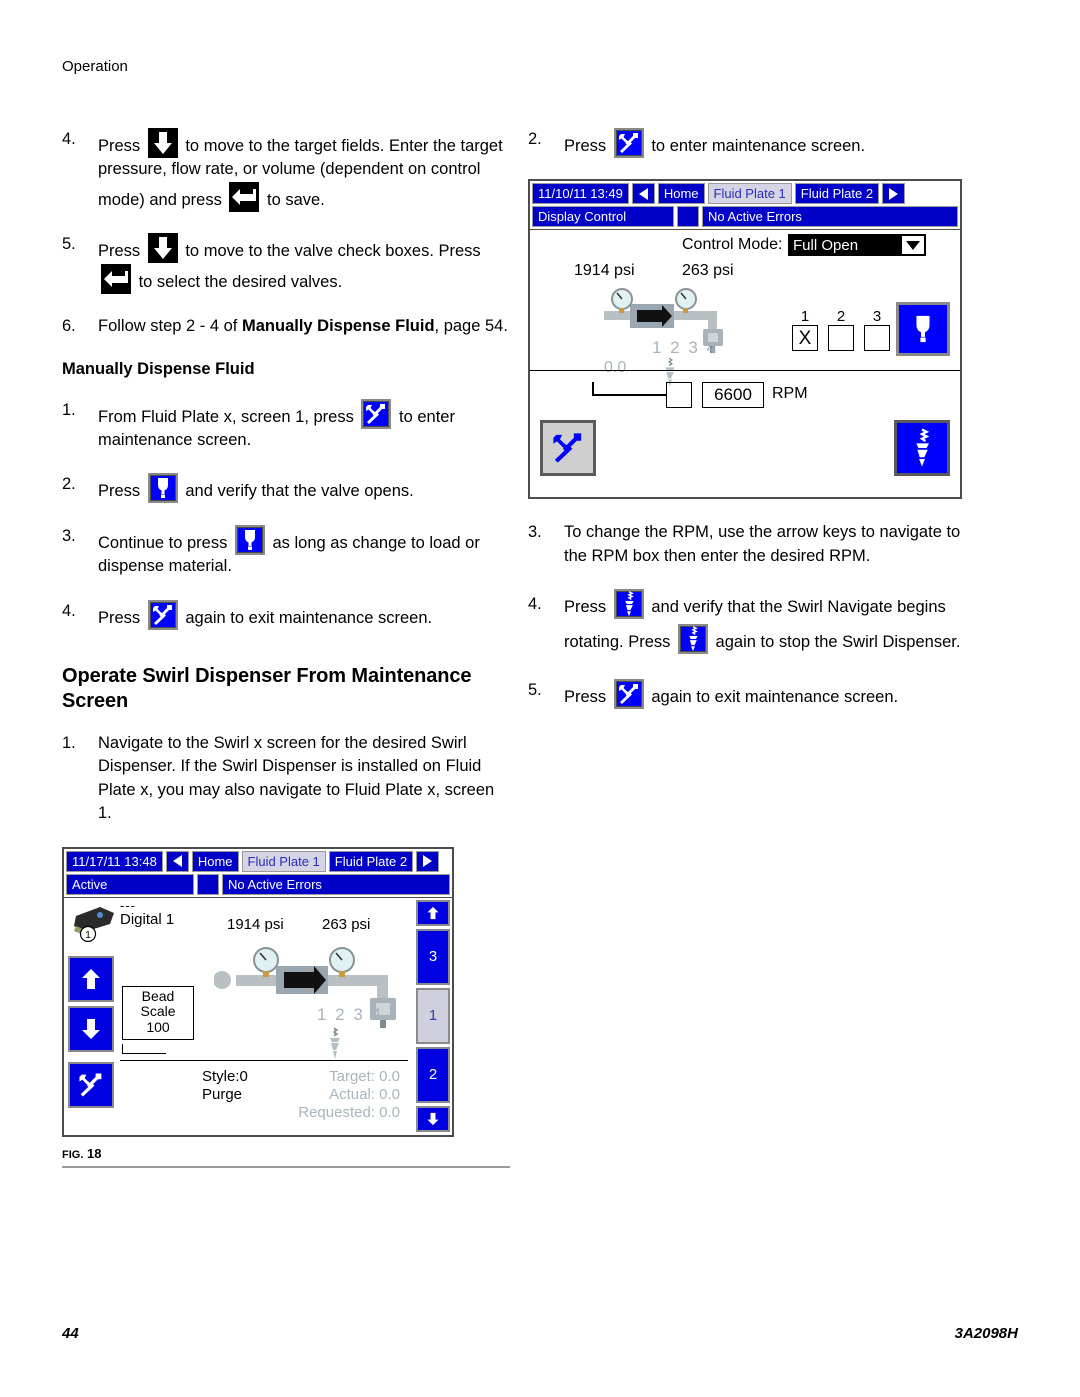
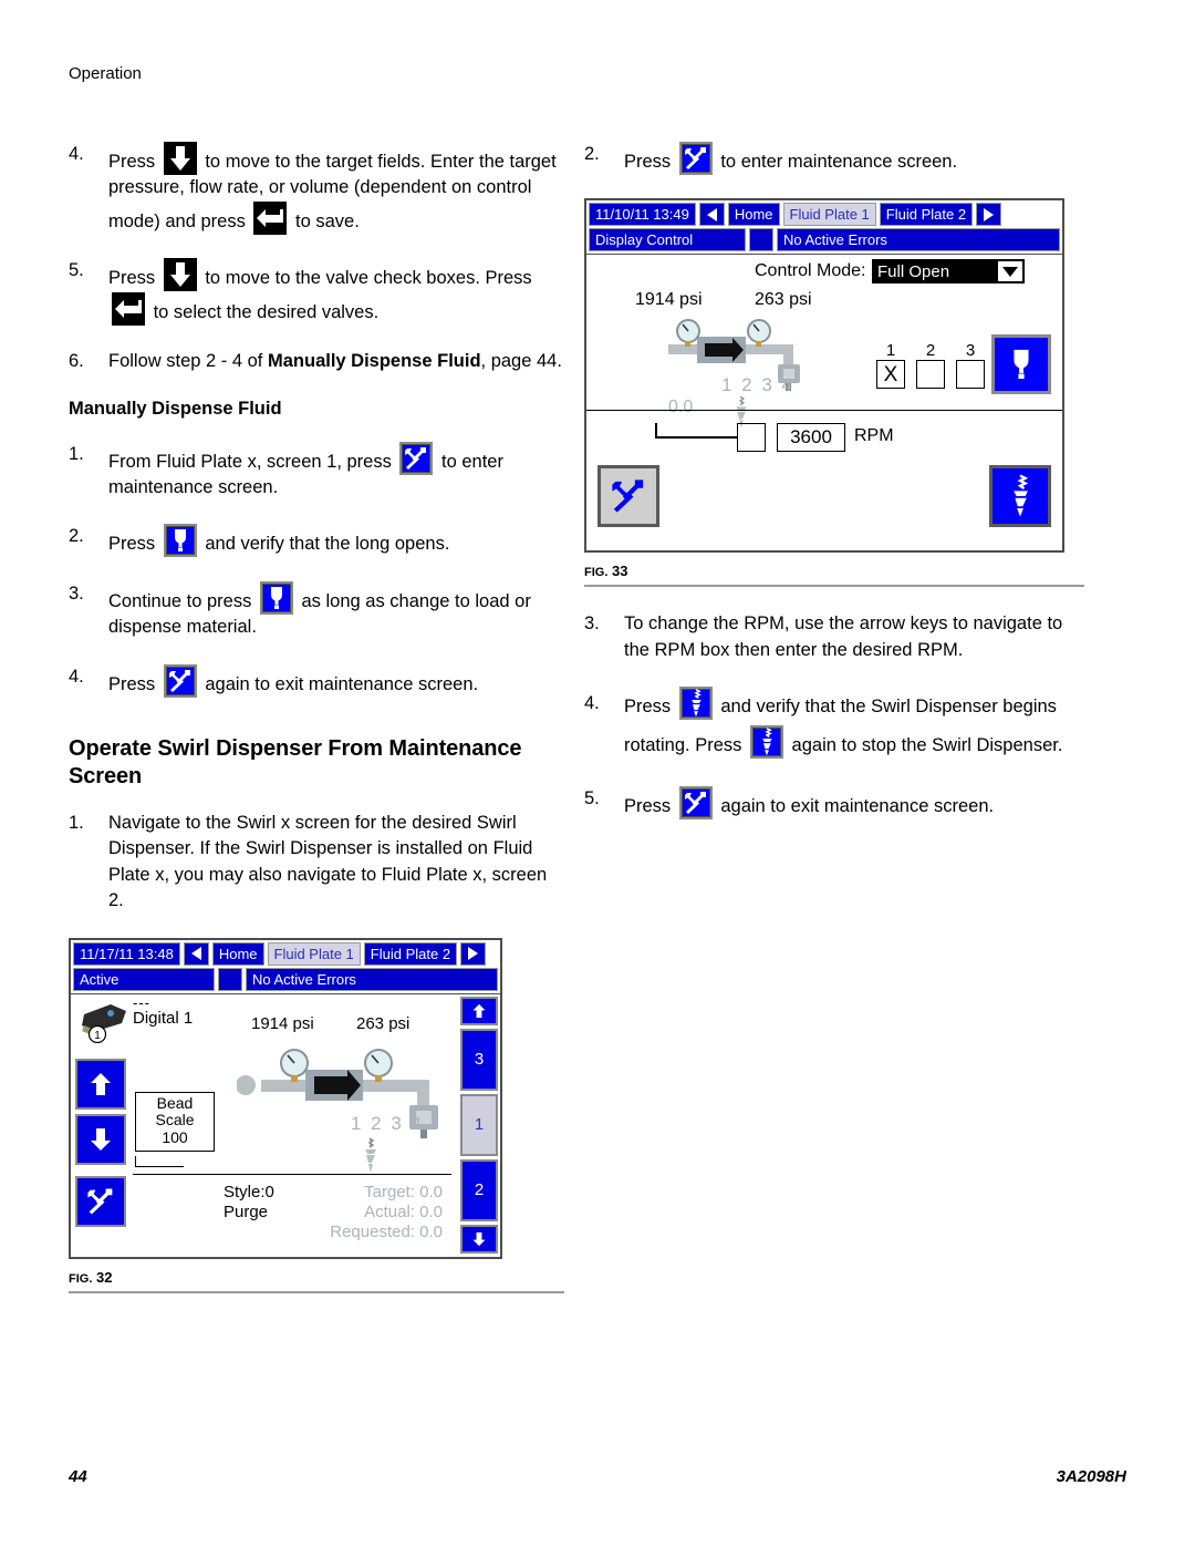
  Operation
  4.
  Press to move to the target fields. Enter the target pressure, flow rate, or volume (dependent on control mode) and press to save.
  5.
  Press to move to the valve check boxes. Press to select the desired valves.
  6.
- Follow step 2 - 4 of Manually Dispense Fluid, page 54.
+ Follow step 2 - 4 of Manually Dispense Fluid, page 44.
  Manually Dispense Fluid
  1.
  From Fluid Plate x, screen 1, press to enter maintenance screen.
  2.
- Press and verify that the valve opens.
+ Press and verify that the long opens.
  3.
  Continue to press as long as change to load or dispense material.
  4.
  Press again to exit maintenance screen.
  Operate Swirl Dispenser From Maintenance Screen
  1.
- Navigate to the Swirl x screen for the desired Swirl Dispenser. If the Swirl Dispenser is installed on Fluid Plate x, you may also navigate to Fluid Plate x, screen 1.
+ Navigate to the Swirl x screen for the desired Swirl Dispenser. If the Swirl Dispenser is installed on Fluid Plate x, you may also navigate to Fluid Plate x, screen 2.
  11/17/11 13:48
  Home
  Fluid Plate 1
  Fluid Plate 2
  Active
  No Active Errors
  1
  ---
  Digital 1
  1914 psi
  263 psi
  1 2 3 4
  Bead
  Scale
  100
  Style:0
  Purge
  Target: 0.0
  Actual: 0.0
  Requested: 0.0
  3
  1
  2
- FIG. 18
+ FIG. 32
  2.
  Press to enter maintenance screen.
  11/10/11 13:49
  Home
  Fluid Plate 1
  Fluid Plate 2
  Display Control
  No Active Errors
  Control Mode:
  Full Open
  1914 psi
  263 psi
  0.0
  1 2 3 4
  1
  X
  2
  3
- 6600
+ 3600
  RPM
+ FIG. 33
  3.
  To change the RPM, use the arrow keys to navigate to the RPM box then enter the desired RPM.
  4.
- Press and verify that the Swirl Navigate begins rotating. Press again to stop the Swirl Dispenser.
+ Press and verify that the Swirl Dispenser begins rotating. Press again to stop the Swirl Dispenser.
  5.
  Press again to exit maintenance screen.
  44
  3A2098H
